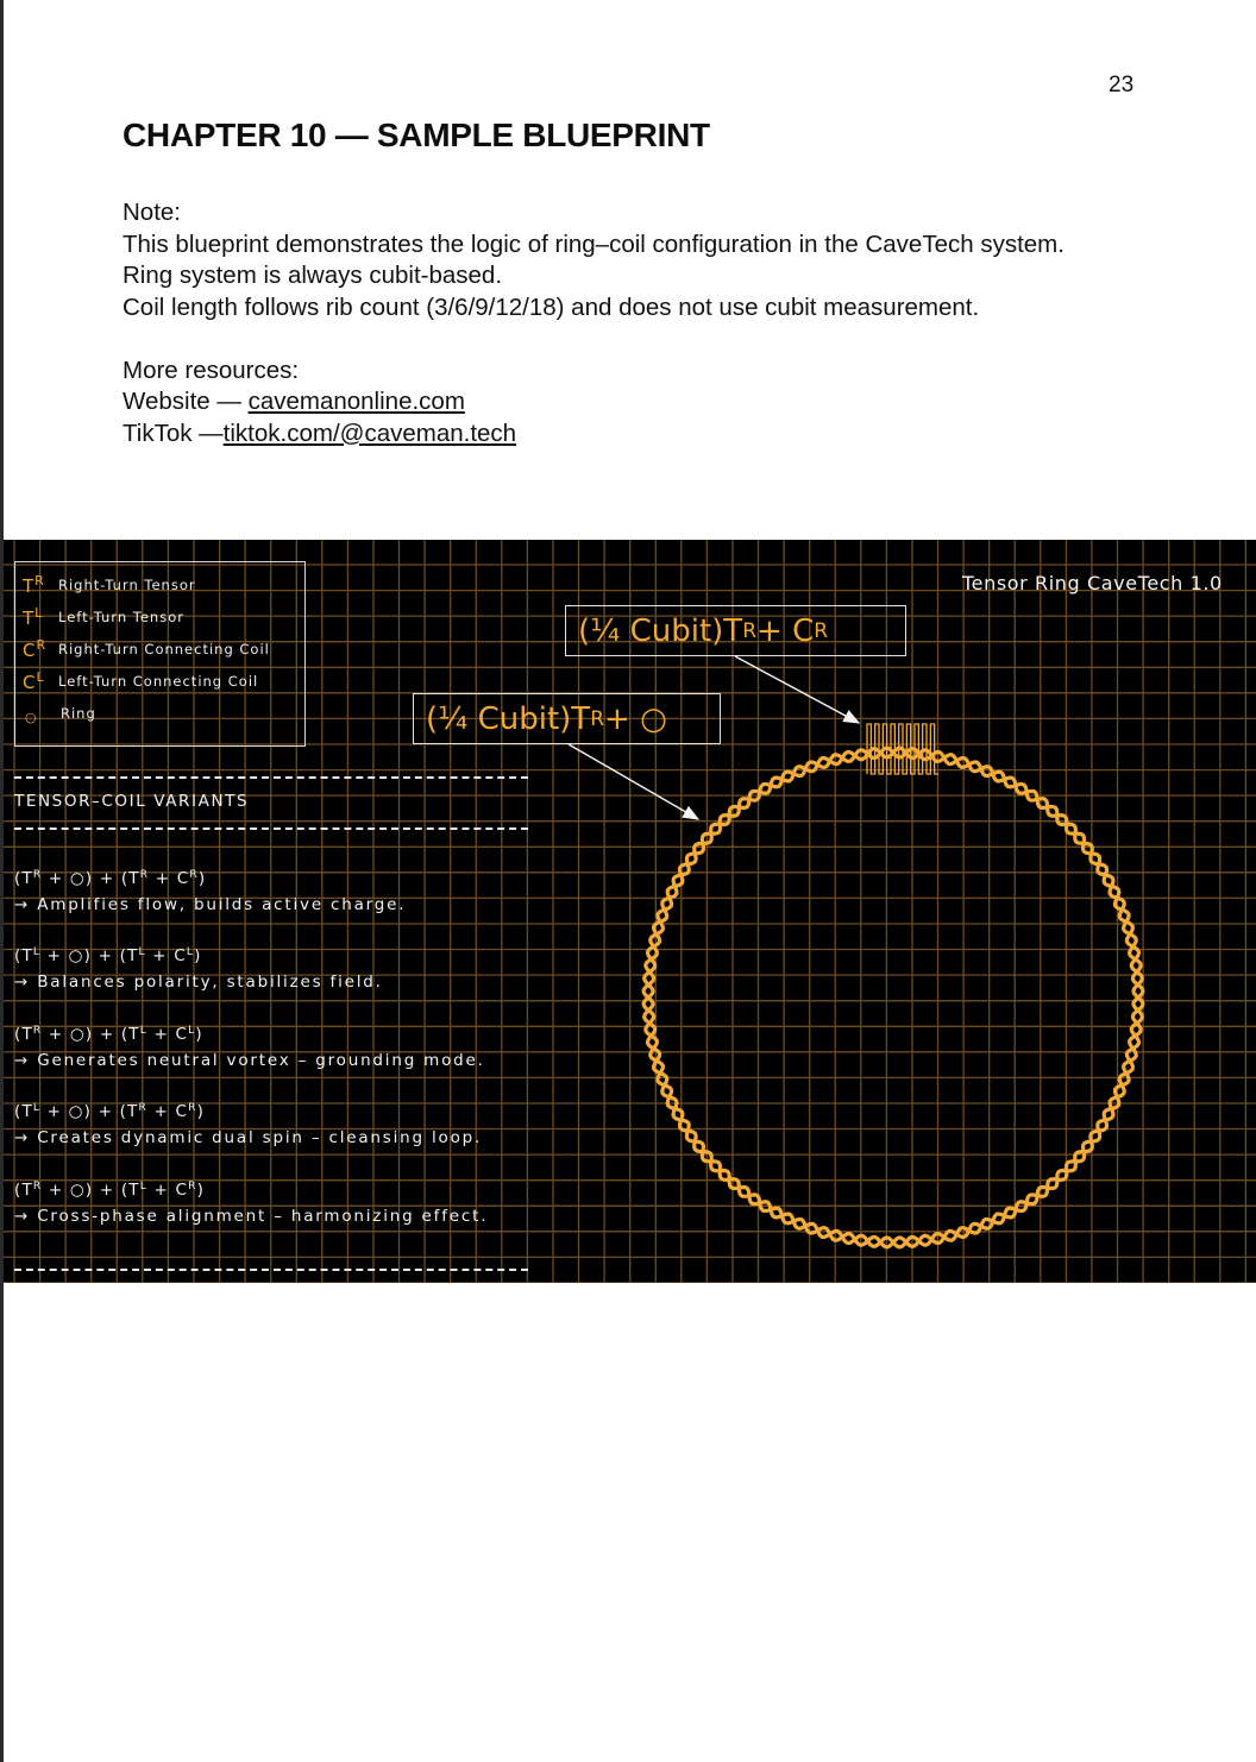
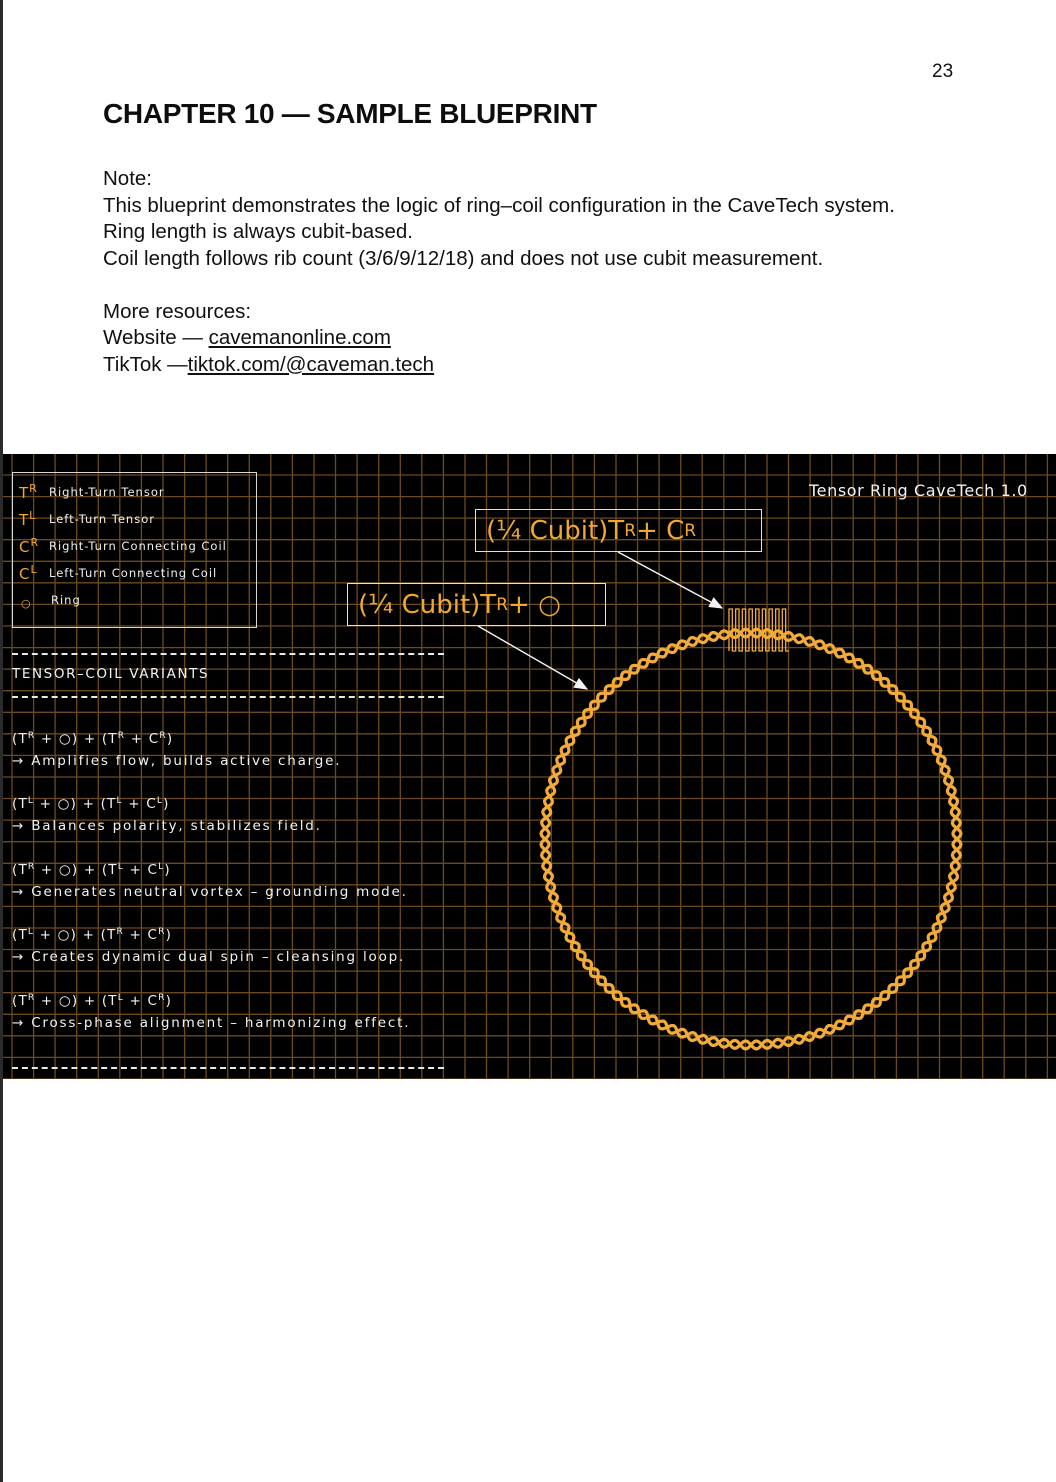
  23
  CHAPTER 10 — SAMPLE BLUEPRINT
  Note:
  This blueprint demonstrates the logic of ring–coil configuration in the CaveTech system.
- Ring system is always cubit-based.
+ Ring length is always cubit-based.
  Coil length follows rib count (3/6/9/12/18) and does not use cubit measurement.
  More resources:
  Website — cavemanonline.com
  TikTok —tiktok.com/@caveman.tech
  TR
  Right-Turn Tensor
  TL
  Left-Turn Tensor
  CR
  Right-Turn Connecting Coil
  CL
  Left-Turn Connecting Coil
  ○
  Ring
  TENSOR–COIL VARIANTS
  (TR + ○) + (TR + CR)
  → Amplifies flow, builds active charge.
  (TL + ○) + (TL + CL)
  → Balances polarity, stabilizes field.
  (TR + ○) + (TL + CL)
  → Generates neutral vortex – grounding mode.
  (TL + ○) + (TR + CR)
  → Creates dynamic dual spin – cleansing loop.
  (TR + ○) + (TL + CR)
  → Cross-phase alignment – harmonizing effect.
  Tensor Ring CaveTech 1.0
  (¼ Cubit)T
  R
  + C
  R
  (¼ Cubit)T
  R
  + ○
